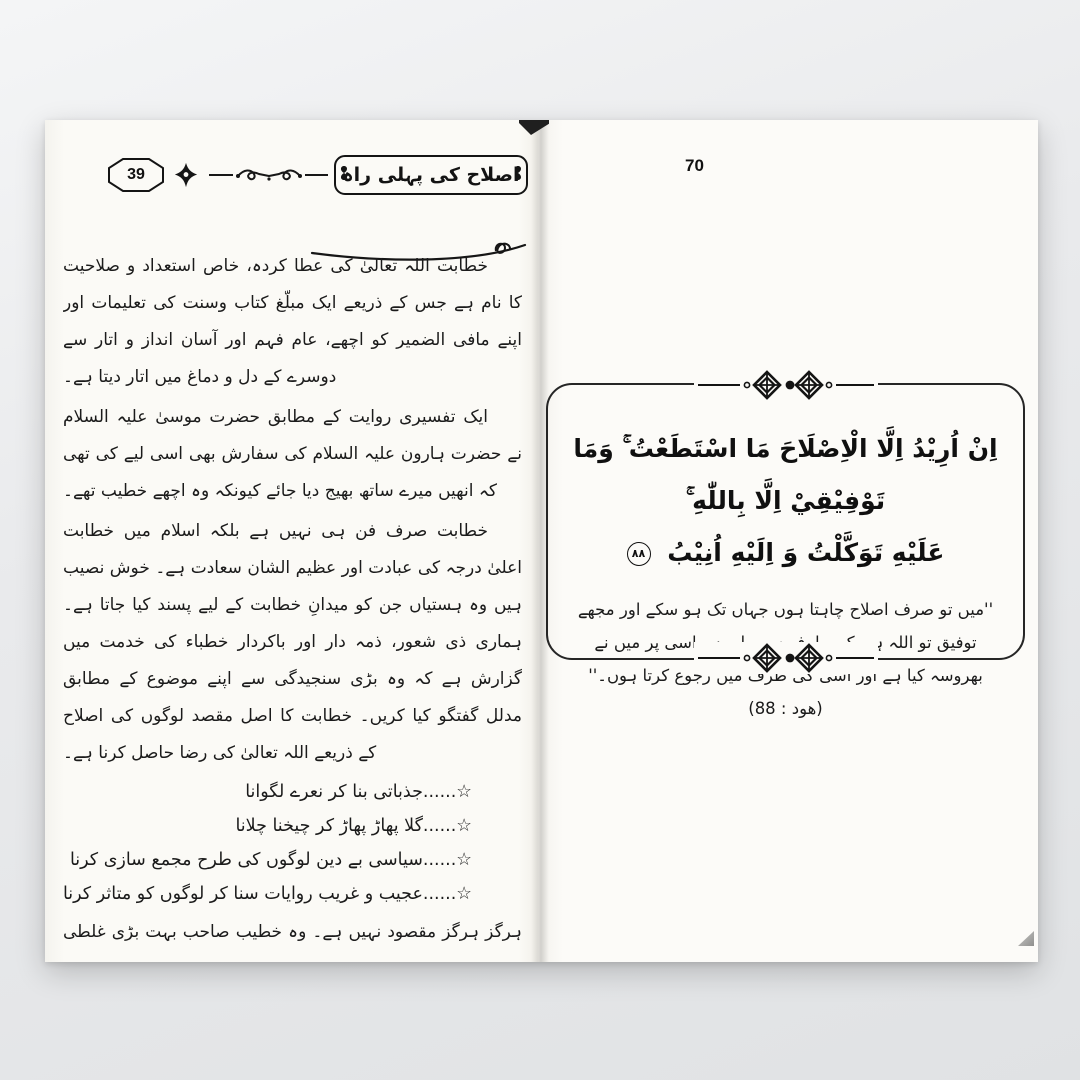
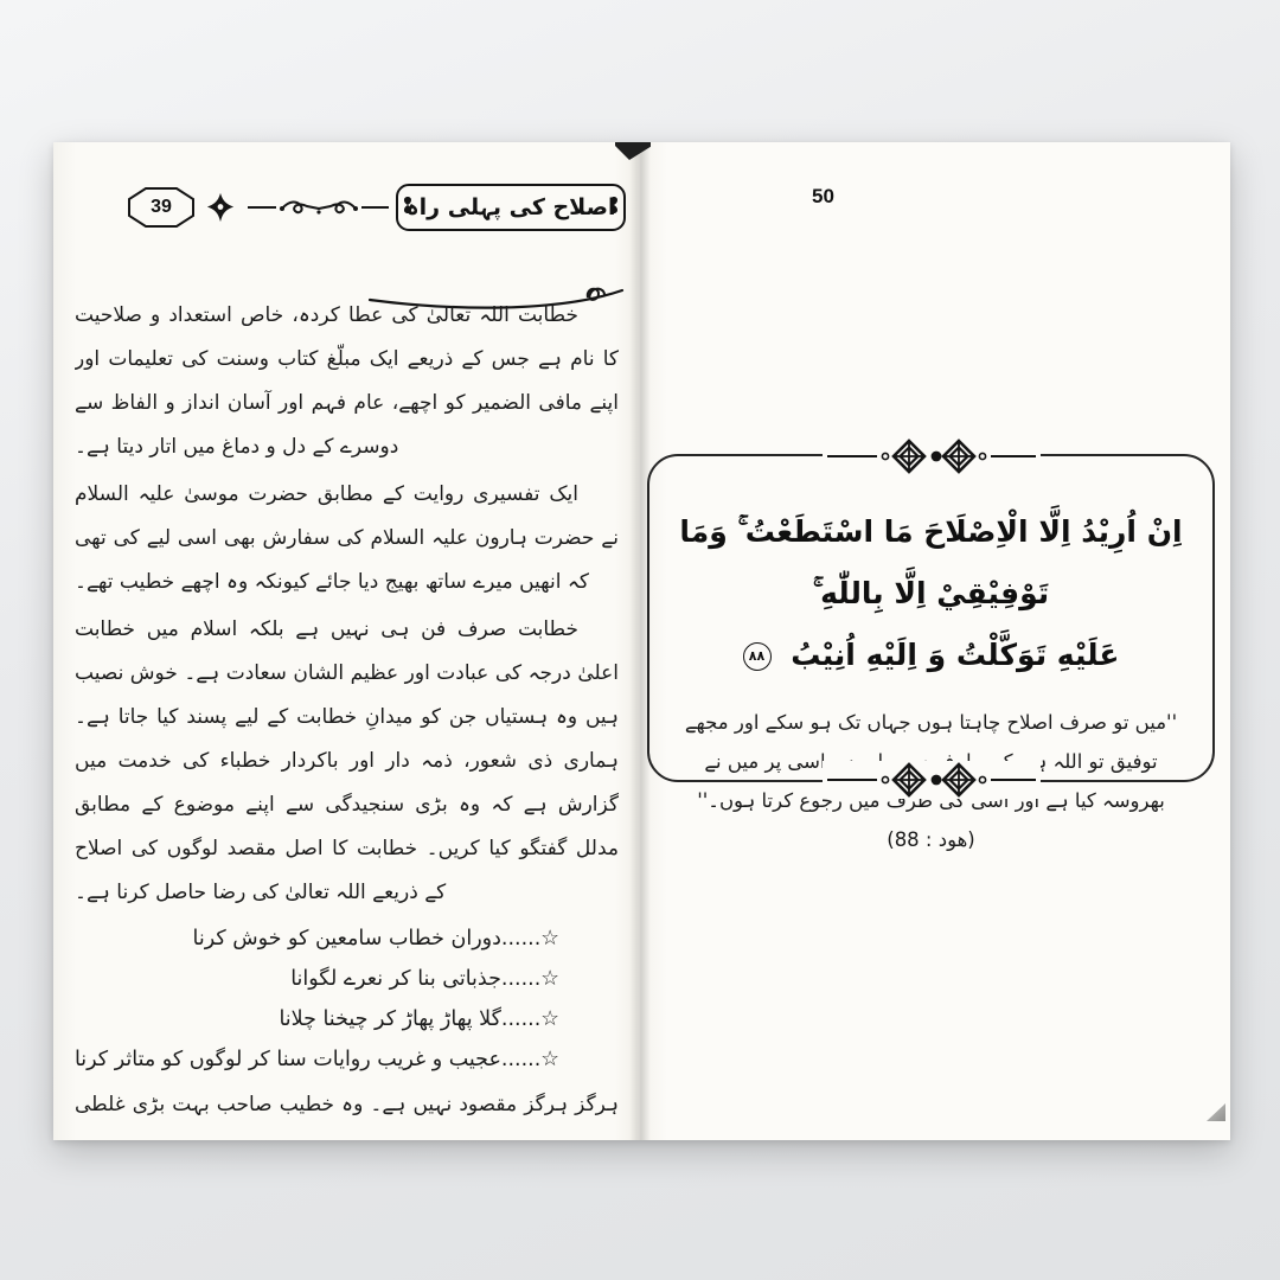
  39
  صلاح کی پہلی راہ
- خطابت اللہ تعالیٰ کی عطا کردہ، خاص استعداد و صلاحیت کا نام ہے جس کے ذریعے ایک مبلّغ کتاب وسنت کی تعلیمات اور اپنے مافی الضمیر کو اچھے، عام فہم اور آسان انداز و اتار سے دوسرے کے دل و دماغ میں اتار دیتا ہے۔
+ خطابت اللہ تعالیٰ کی عطا کردہ، خاص استعداد و صلاحیت کا نام ہے جس کے ذریعے ایک مبلّغ کتاب وسنت کی تعلیمات اور اپنے مافی الضمیر کو اچھے، عام فہم اور آسان انداز و الفاظ سے دوسرے کے دل و دماغ میں اتار دیتا ہے۔
  ایک تفسیری روایت کے مطابق حضرت موسیٰ علیہ السلام نے حضرت ہارون علیہ السلام کی سفارش بھی اسی لیے کی تھی کہ انھیں میرے ساتھ بھیج دیا جائے کیونکہ وہ اچھے خطیب تھے۔
  خطابت صرف فن ہی نہیں ہے بلکہ اسلام میں خطابت اعلیٰ درجہ کی عبادت اور عظیم الشان سعادت ہے۔ خوش نصیب ہیں وہ ہستیاں جن کو میدانِ خطابت کے لیے پسند کیا جاتا ہے۔ ہماری ذی شعور، ذمہ دار اور باکردار خطباء کی خدمت میں گزارش ہے کہ وہ بڑی سنجیدگی سے اپنے موضوع کے مطابق مدلل گفتگو کیا کریں۔ خطابت کا اصل مقصد لوگوں کی اصلاح کے ذریعے اللہ تعالیٰ کی رضا حاصل کرنا ہے۔
+ ☆......دوران خطاب سامعین کو خوش کرنا
  ☆......جذباتی بنا کر نعرے لگوانا
  ☆......گلا پھاڑ پھاڑ کر چیخنا چلانا
- ☆......سیاسی بے دین لوگوں کی طرح مجمع سازی کرنا
  ☆......عجیب و غریب روایات سنا کر لوگوں کو متاثر کرنا
- 70
+ 50
  اِنْ اُرِيْدُ اِلَّا الْاِصْلَاحَ مَا اسْتَطَعْتُ ۚ وَمَا تَوْفِيْقِيْ اِلَّا بِاللّٰهِ ۚ
  عَلَيْهِ تَوَكَّلْتُ وَ اِلَيْهِ اُنِيْبُ
  ٨٨
  ''میں تو صرف اصلاح چاہتا ہوں جہاں تک ہو سکے اور مجھے توفیق تو اللہ ہسی پر میں نے بھروسہ کیا ہے اور اسی کی طرف میں رجوع کرتا ہوں۔'' (ھود : 88)
